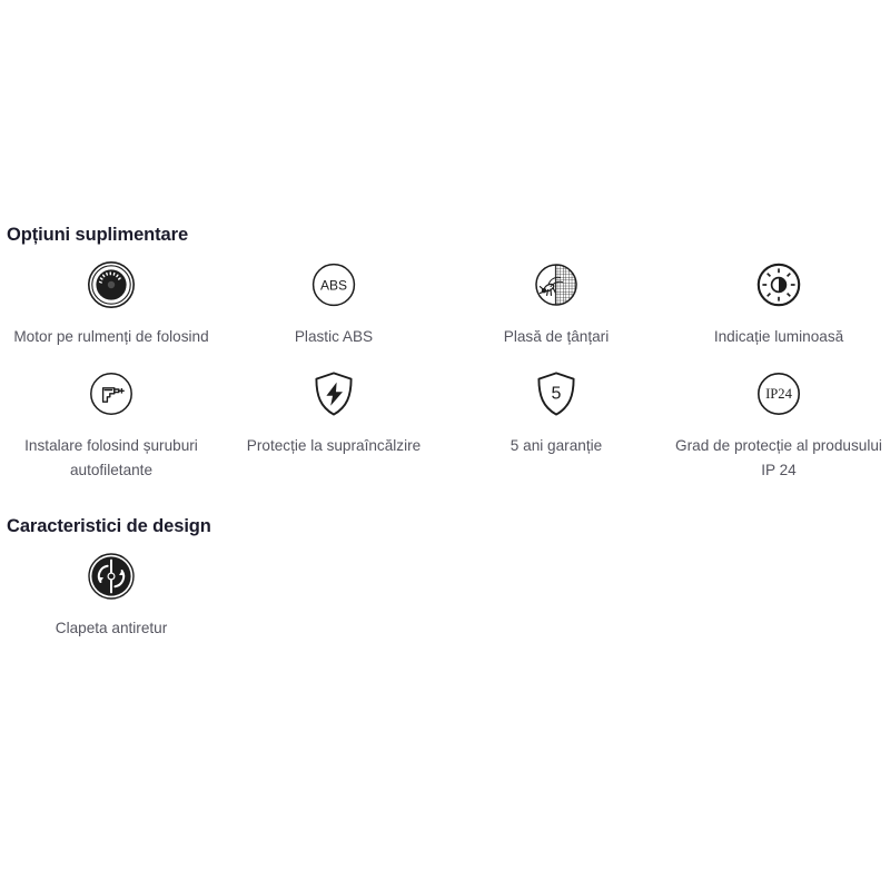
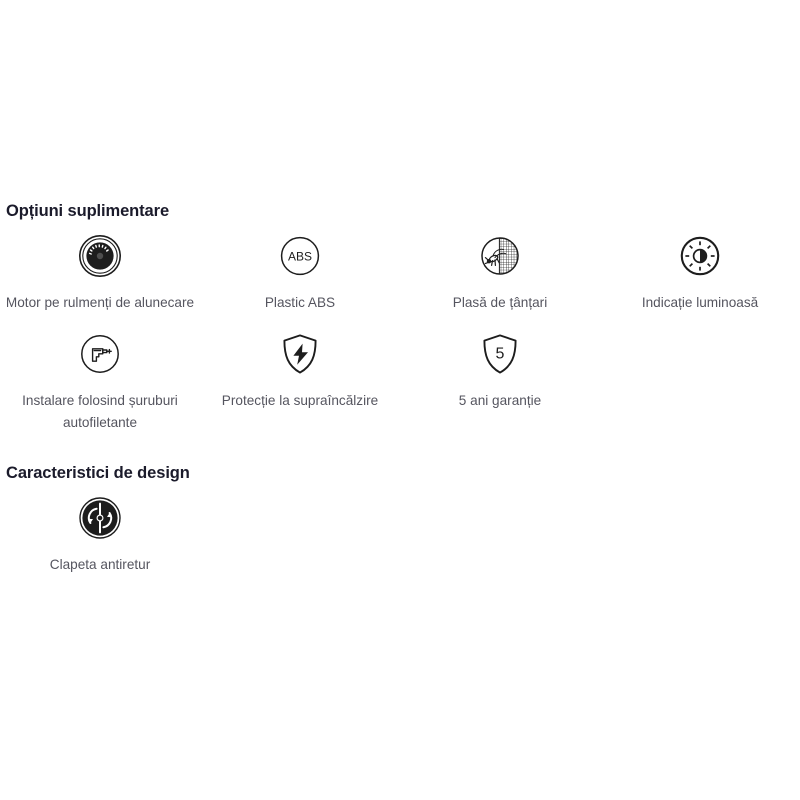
  Opțiuni suplimentare
- Motor pe rulmenți de folosind
+ Motor pe rulmenți de alunecare
  ABS
  Plastic ABS
  Plasă de țânțari
  Indicație luminoasă
  Instalare folosind șuruburi autofiletante
  Protecție la supraîncălzire
  5
  5 ani garanție
- IP24
- Grad de protecție al produsului IP 24
  Caracteristici de design
  Clapeta antiretur
